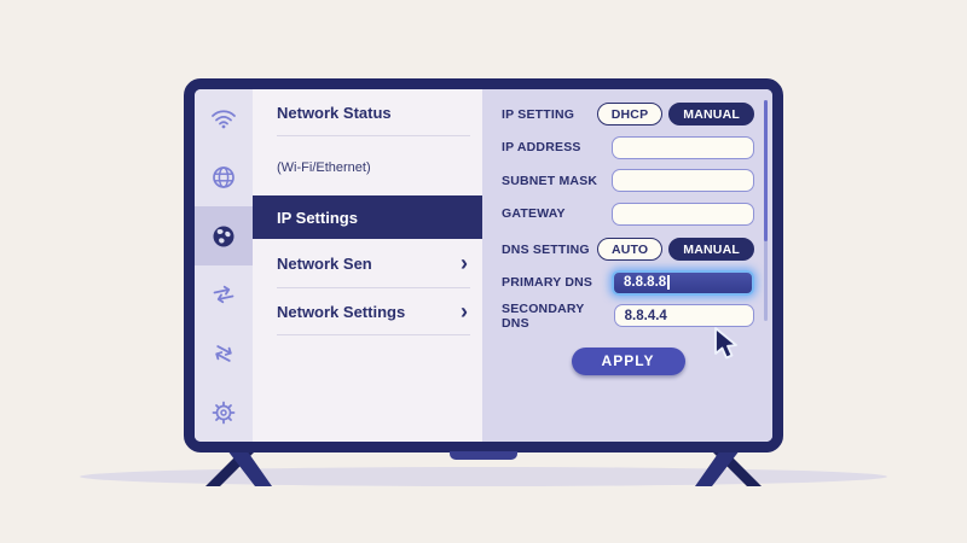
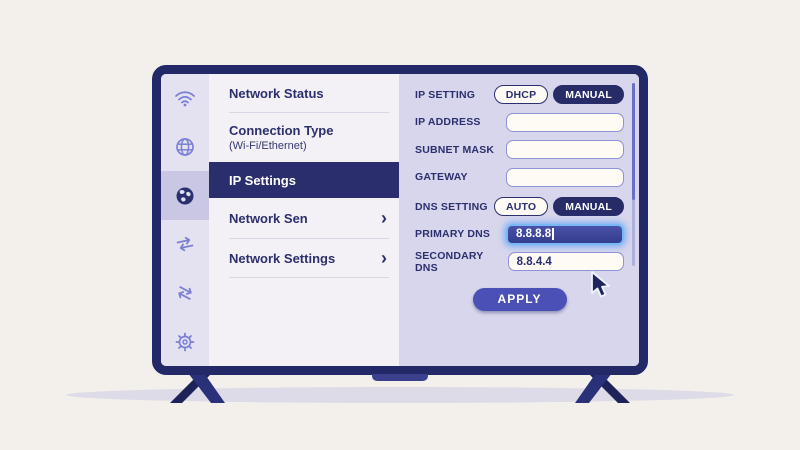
  Network Status
+ Connection Type
  (Wi-Fi/Ethernet)
  IP Settings
  Network Sen
  ›
  Network Settings
  ›
  IP SETTING
  DHCP
  MANUAL
  IP ADDRESS
  SUBNET MASK
  GATEWAY
  DNS SETTING
  AUTO
  MANUAL
  PRIMARY DNS
  8.8.8.8
  SECONDARY DNS
  8.8.4.4
  APPLY
